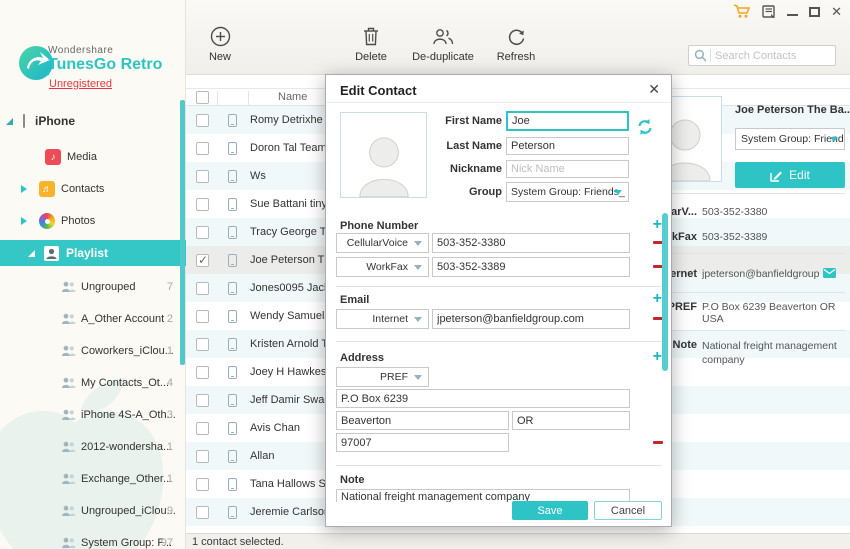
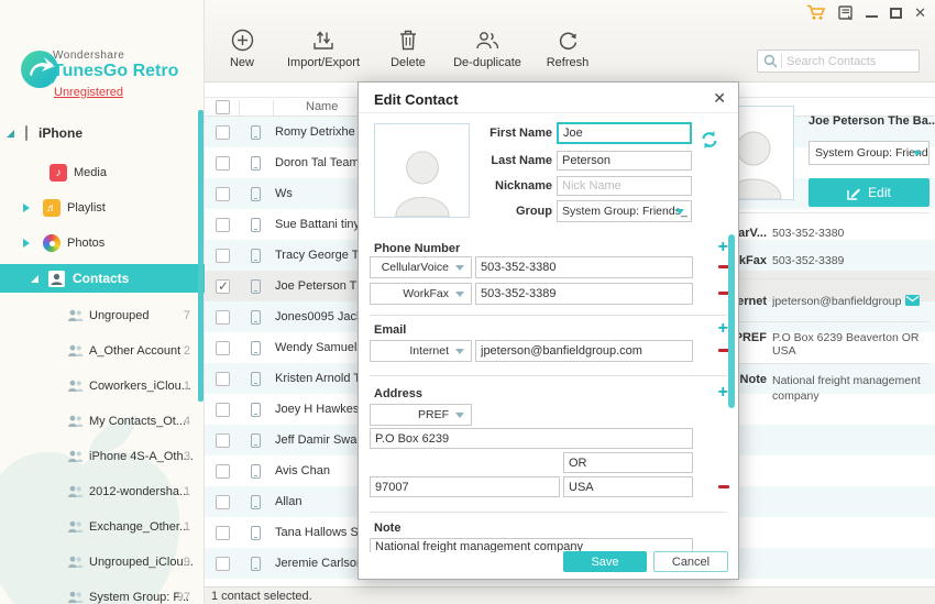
  Wondershare
  TunesGo Retro
  Unregistered
  iPhone
  ♪
  Media
  ♬
- Contacts
+ Playlist
  Photos
- Playlist
+ Contacts
  Ungrouped
  7
  A_Other Account
  2
  Coworkers_iClou...
  1
  My Contacts_Ot...
  4
  iPhone 4S-A_Oth...
  3
  2012-wondersha...
  1
  Exchange_Other...
  1
  Ungrouped_iClou...
  9
  System Group: F...
  97
  ✕
  New
+ Import/Export
  Delete
  De-duplicate
  Refresh
  Search Contacts
  Name
  Romy Detrixhe
  Doron Tal Team
  Ws
  Sue Battani tin
  Tracy George T
  Joe Peterson T
  Jones0095 Jac
  Wendy Samuel
  Kristen Arnold
  Joey H Hawkes
  Jeff Damir Swa
  Avis Chan
  Allan
  Tana Hallows S
  Jeremie Carlso
  1 contact selected.
  Joe Peterson The Ba..
  System Group: Friend
  Edit
  503-352-3380
  503-352-3389
  jpeterson@banfieldgroup
  REF
  P.O Box 6239 Beaverton OR USA
  Note
  National freight management company
  Edit Contact
  ✕
  First Name
  Joe
  Last Name
  Peterson
  Nickname
  Nick Name
  Group
  System Group: Friends_
  Phone Number
  +
  CellularVoice
  503-352-3380
  WorkFax
  503-352-3389
  Email
  +
  Internet
  jpeterson@banfieldgroup.com
  Address
  +
  PREF
  P.O Box 6239
- Beaverton
  OR
  97007
+ USA
  Note
  National freight management company
  Save
  Cancel
